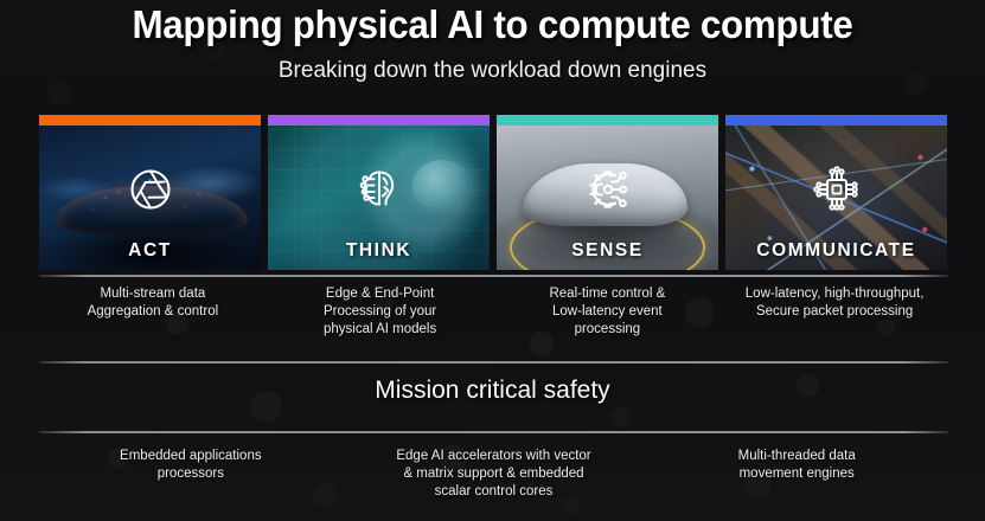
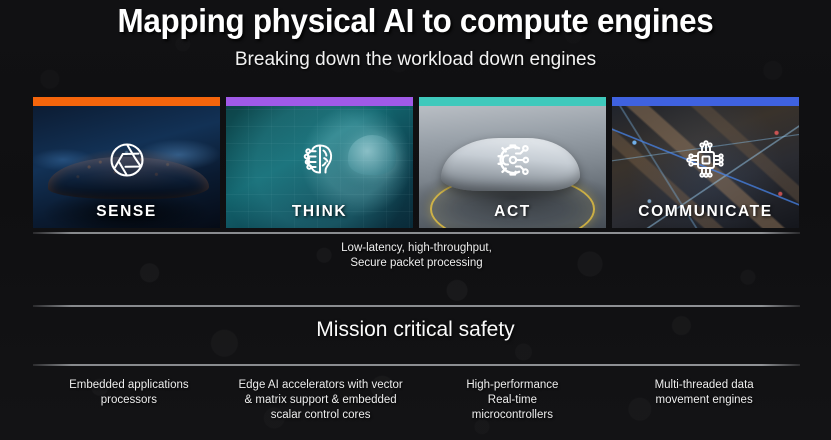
- Mapping physical AI to compute compute
+ Mapping physical AI to compute engines
  Breaking down the workload down engines
- ACT
+ SENSE
  THINK
- SENSE
+ ACT
  COMMUNICATE
- Multi-stream data
- Aggregation & control
- Edge & End-Point
- Processing of your
- physical AI models
- Real-time control &
- Low-latency event
- processing
  Low-latency, high-throughput,
  Secure packet processing
  Mission critical safety
  Embedded applications
  processors
  Edge AI accelerators with vector
  & matrix support & embedded
  scalar control cores
+ High-performance
+ Real-time
+ microcontrollers
  Multi-threaded data
  movement engines
